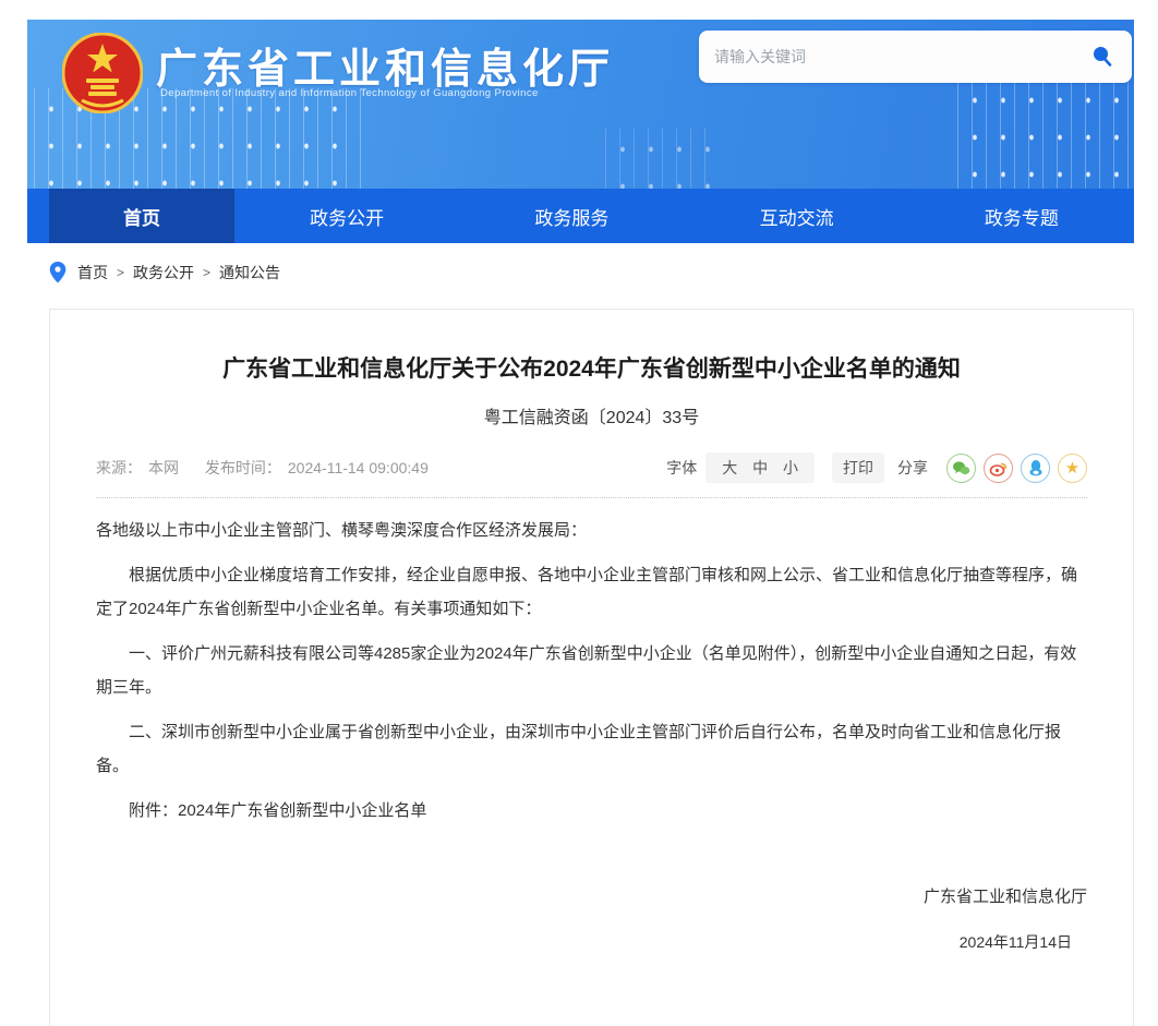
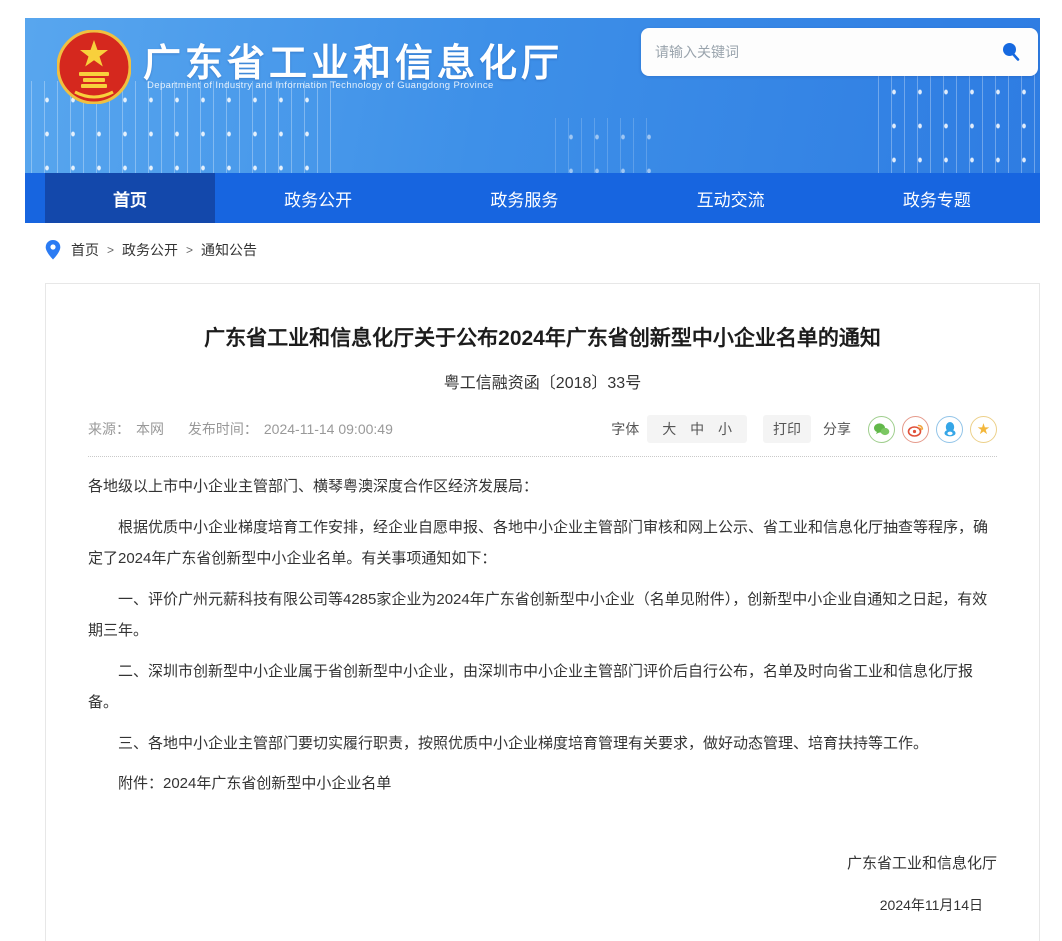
  广东省工业和信息化厅
  Department of Industry and Information Technology of Guangdong Province
  请输入关键词
  首页
  政务公开
  政务服务
  互动交流
  政务专题
  首页
  >
  政务公开
  >
  通知公告
  广东省工业和信息化厅关于公布2024年广东省创新型中小企业名单的通知
- 粤工信融资函〔2024〕33号
+ 粤工信融资函〔2018〕33号
  来源： 本网 发布时间： 2024-11-14 09:00:49
  字体
  大 中 小
  打印
  分享
  ★
  各地级以上市中小企业主管部门、横琴粤澳深度合作区经济发展局：
  根据优质中小企业梯度培育工作安排，经企业自愿申报、各地中小企业主管部门审核和网上公示、省工业和信息化厅抽查等程序，确定了2024年广东省创新型中小企业名单。有关事项通知如下：
  一、评价广州元薪科技有限公司等4285家企业为2024年广东省创新型中小企业（名单见附件），创新型中小企业自通知之日起，有效期三年。
  二、深圳市创新型中小企业属于省创新型中小企业，由深圳市中小企业主管部门评价后自行公布，名单及时向省工业和信息化厅报备。
+ 三、各地中小企业主管部门要切实履行职责，按照优质中小企业梯度培育管理有关要求，做好动态管理、培育扶持等工作。
  附件：2024年广东省创新型中小企业名单
  广东省工业和信息化厅
  2024年11月14日
